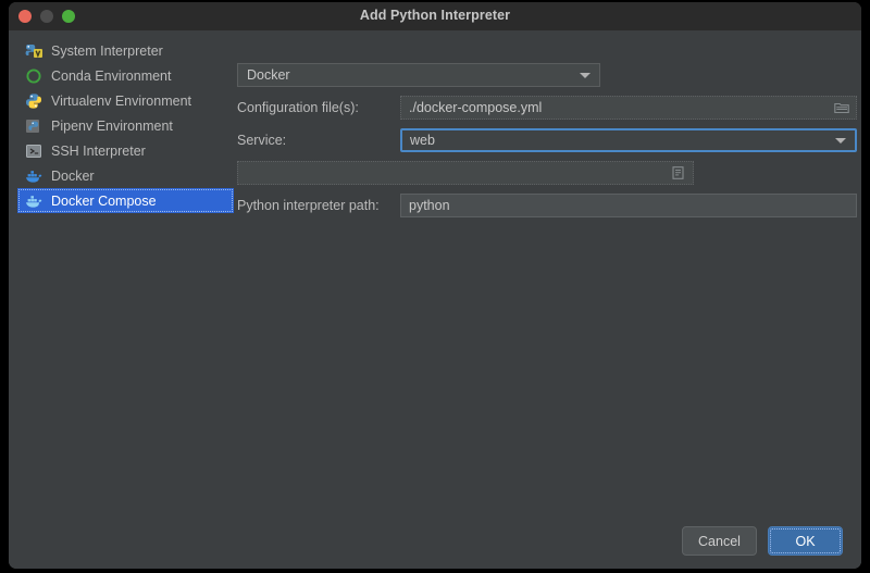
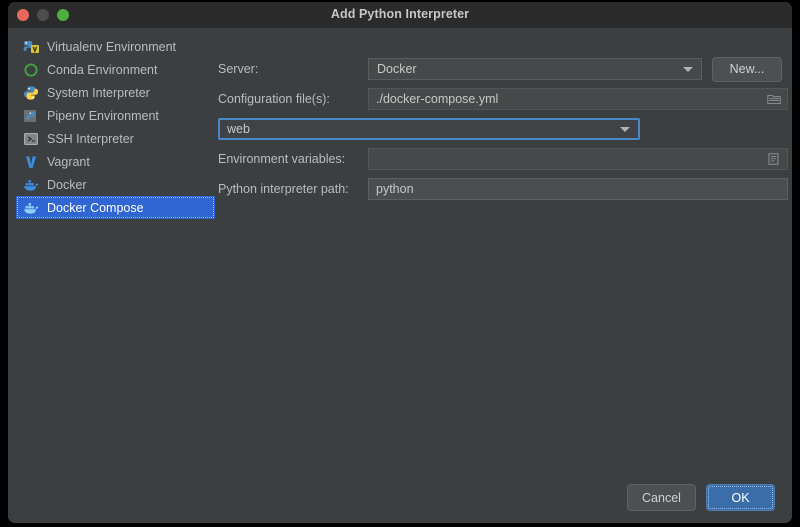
  Add Python Interpreter
- System Interpreter
+ Virtualenv Environment
  Conda Environment
- Virtualenv Environment
+ System Interpreter
  Pipenv Environment
  SSH Interpreter
+ Vagrant
  Docker
  Docker Compose
+ Server:
  Docker
+ New...
  Configuration file(s):
  ./docker-compose.yml
- Service:
  web
+ Environment variables:
  Python interpreter path:
  python
  Cancel
  OK
